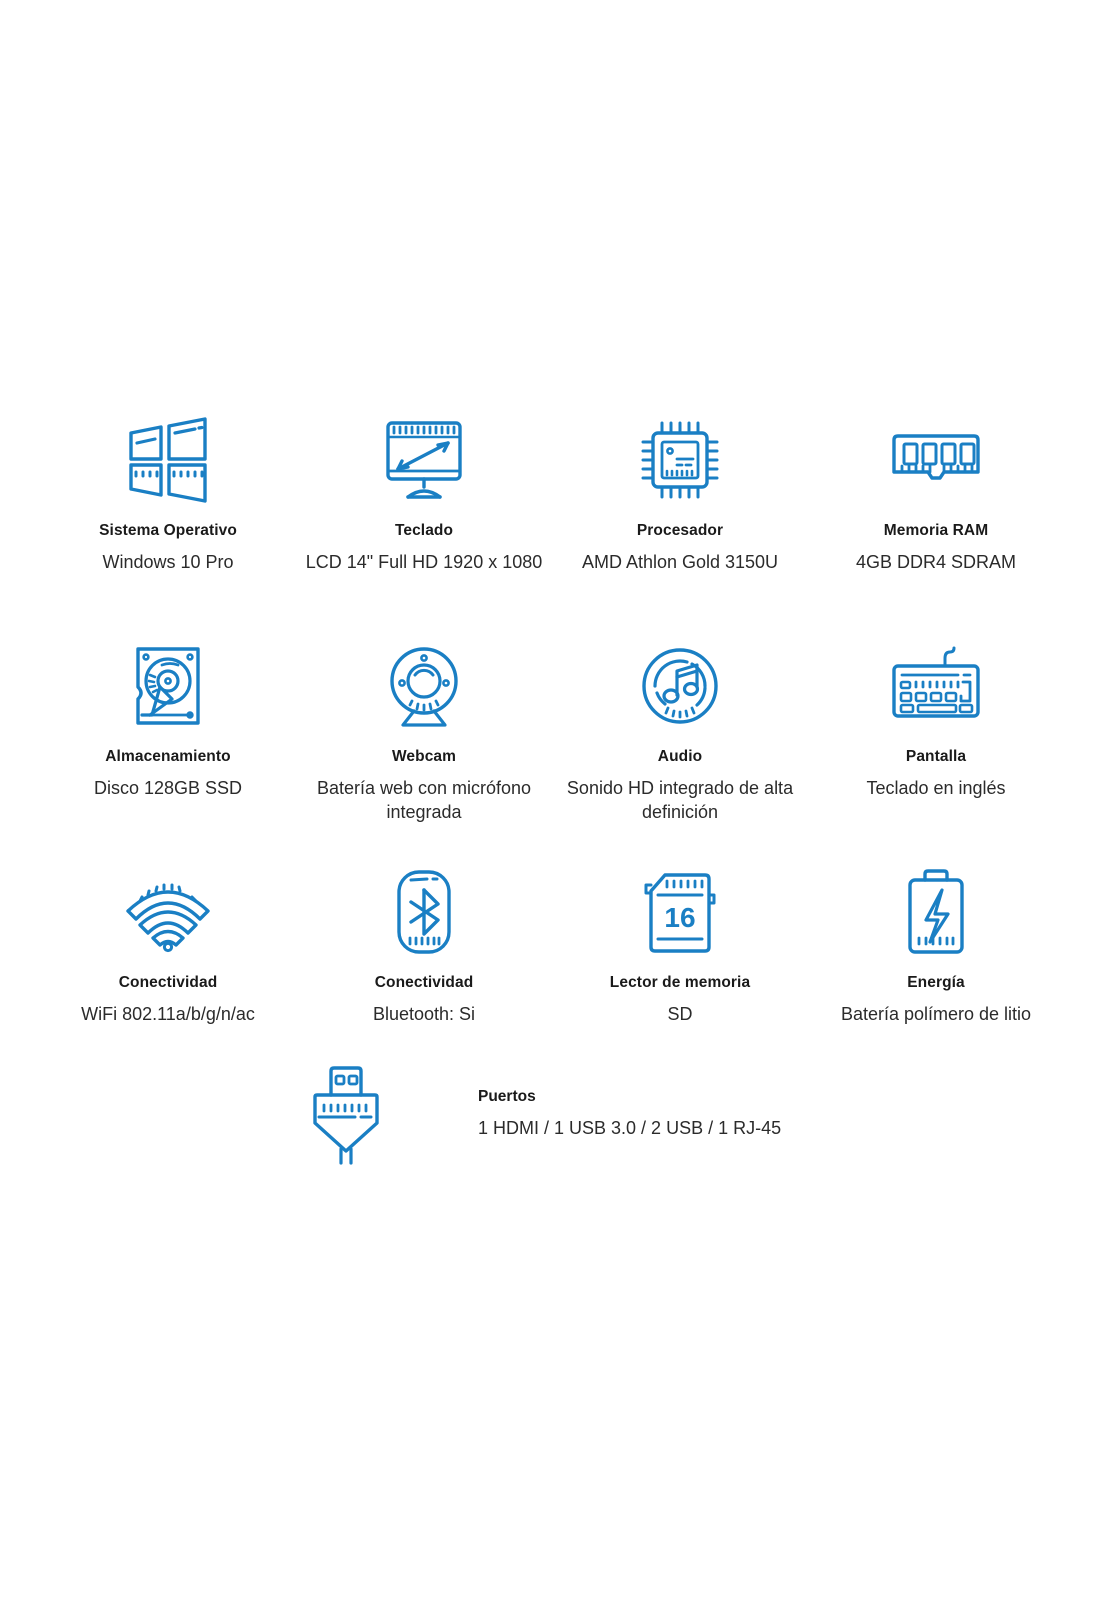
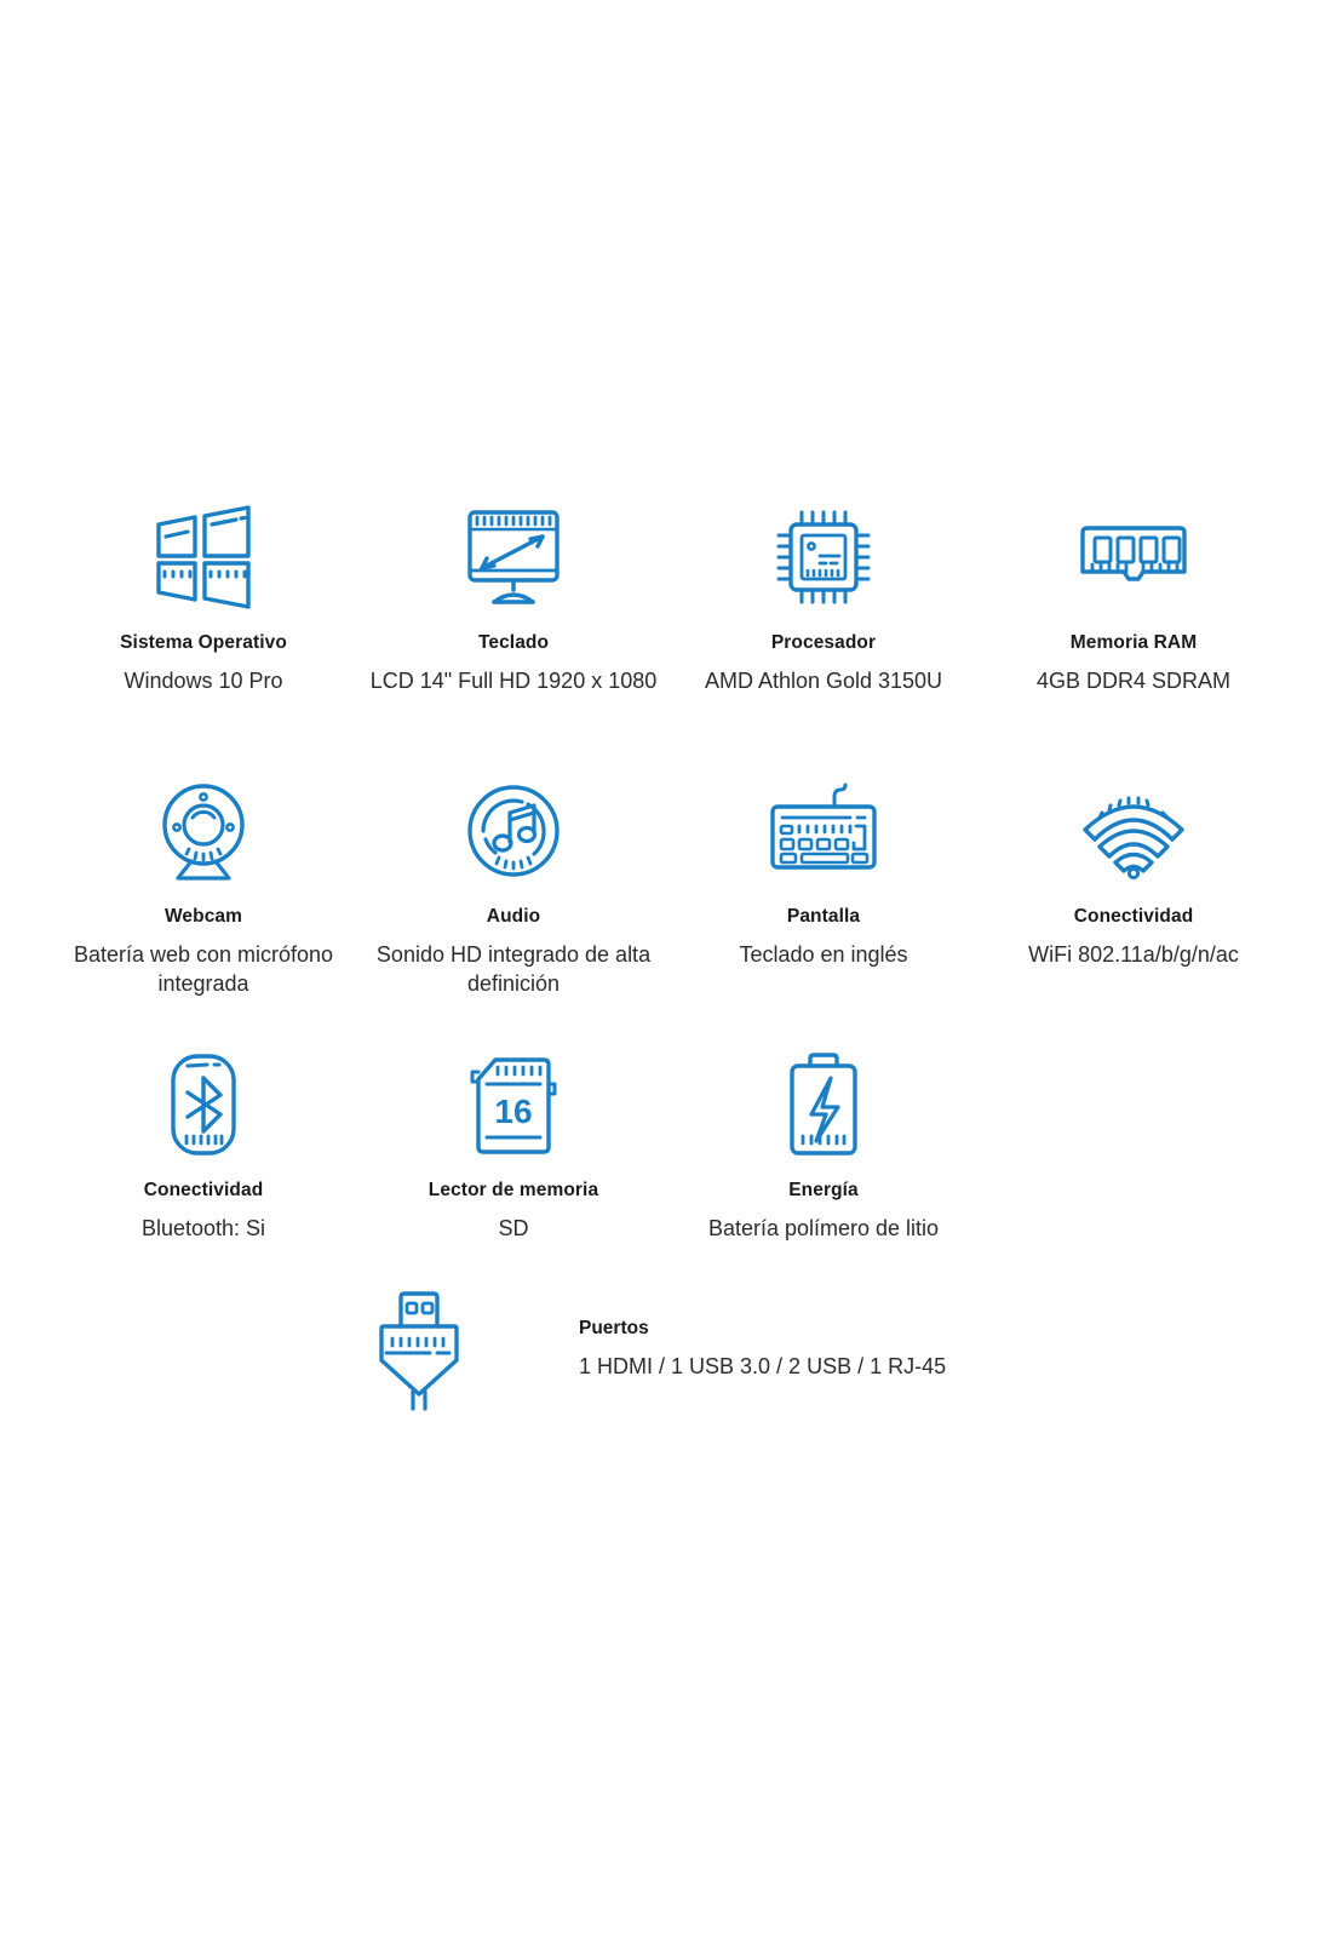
  Sistema Operativo
  Windows 10 Pro
  Teclado
  LCD 14" Full HD 1920 x 1080
  Procesador
  AMD Athlon Gold 3150U
  Memoria RAM
  4GB DDR4 SDRAM
- Almacenamiento
- Disco 128GB SSD
  Webcam
  Batería web con micrófono integrada
  Audio
  Sonido HD integrado de alta definición
  Pantalla
  Teclado en inglés
  Conectividad
  WiFi 802.11a/b/g/n/ac
  Conectividad
  Bluetooth: Si
  16
  Lector de memoria
  SD
  Energía
  Batería polímero de litio
  Puertos
  1 HDMI / 1 USB 3.0 / 2 USB / 1 RJ-45
